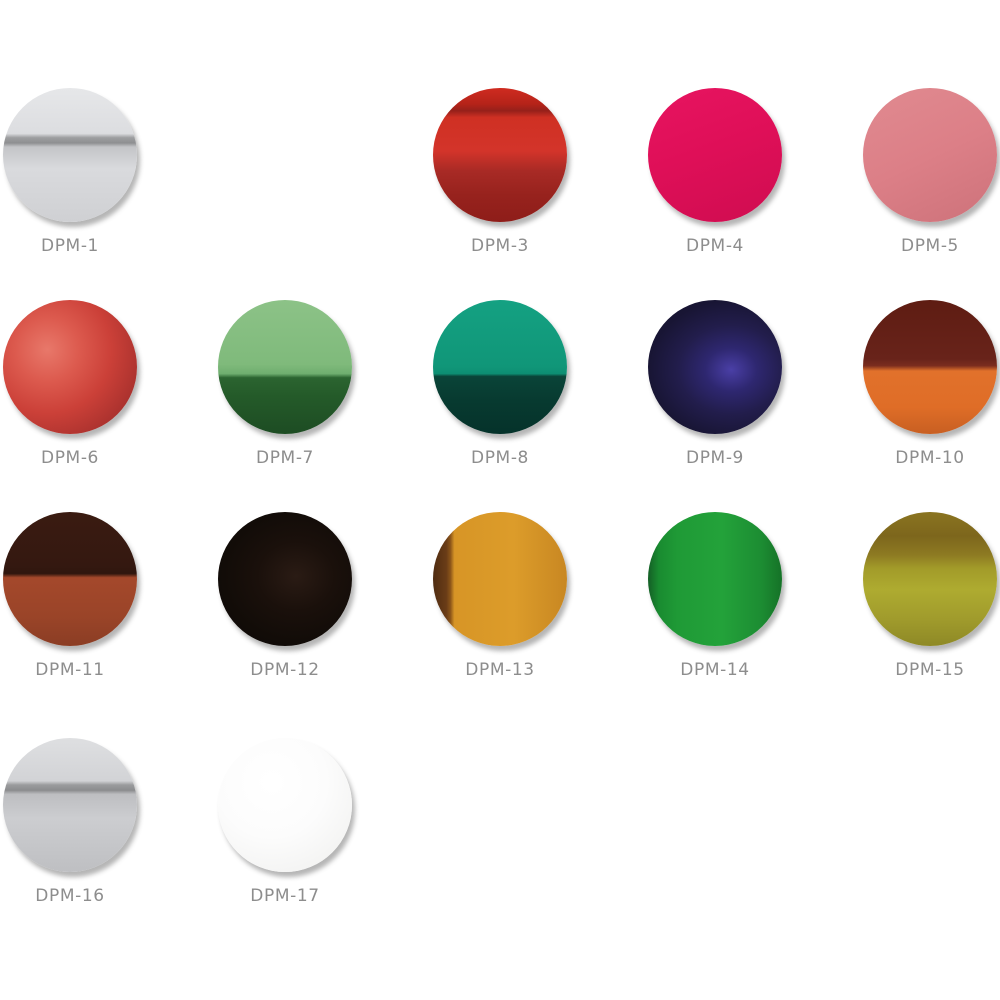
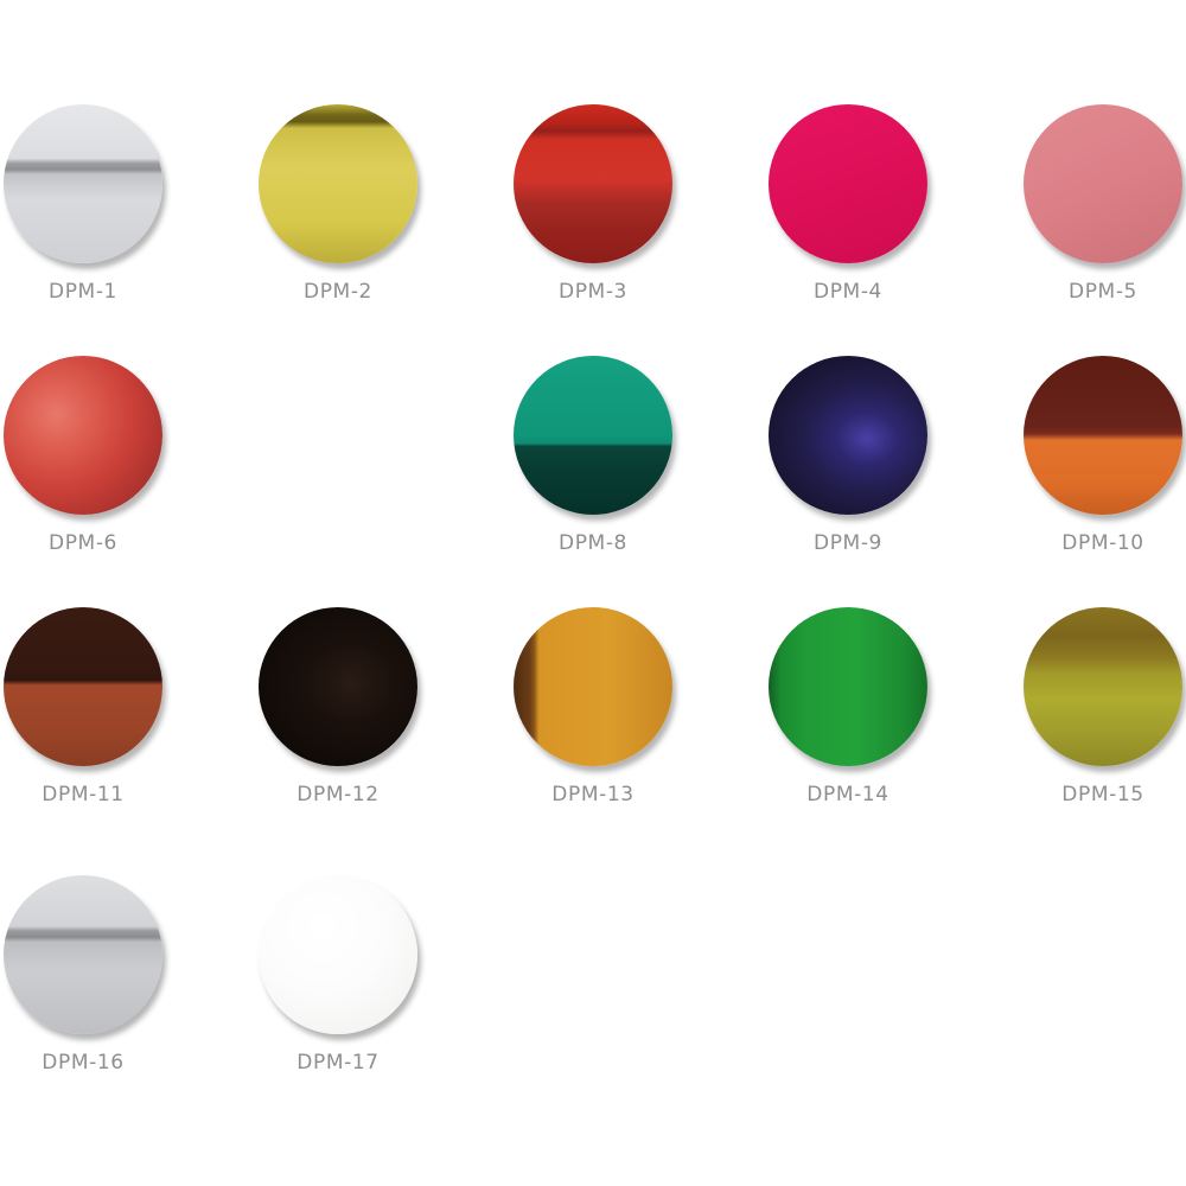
  DPM-1
+ DPM-2
  DPM-3
  DPM-4
  DPM-5
  DPM-6
- DPM-7
  DPM-8
  DPM-9
  DPM-10
  DPM-11
  DPM-12
  DPM-13
  DPM-14
  DPM-15
  DPM-16
  DPM-17
